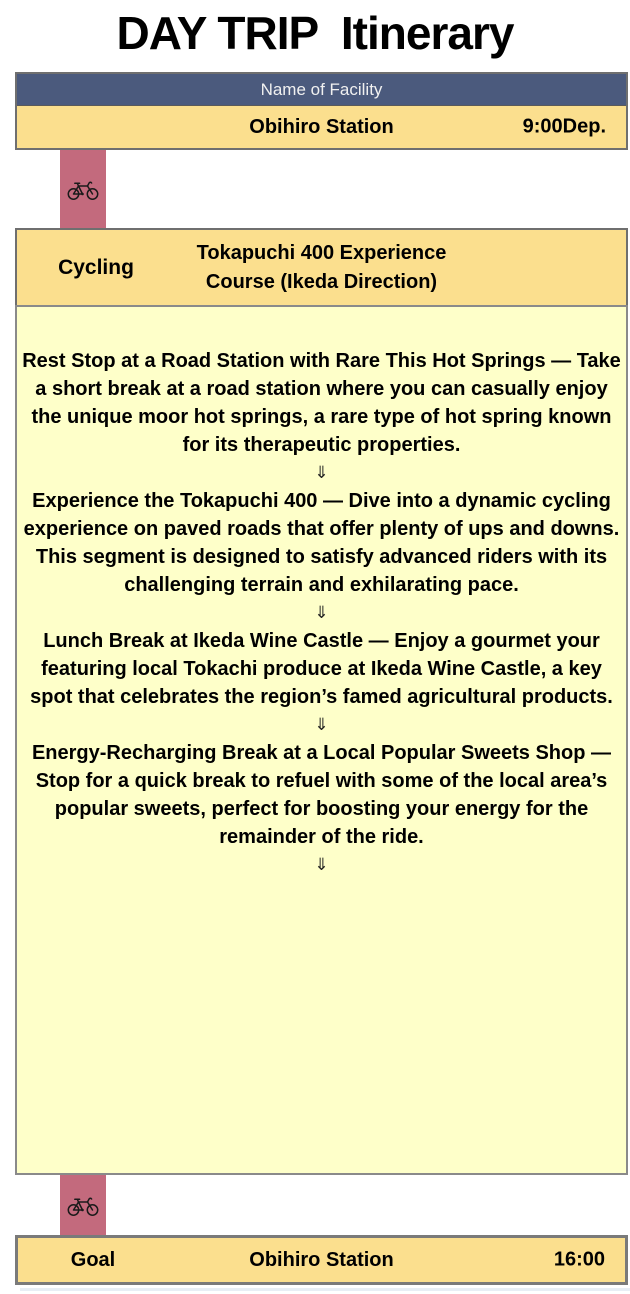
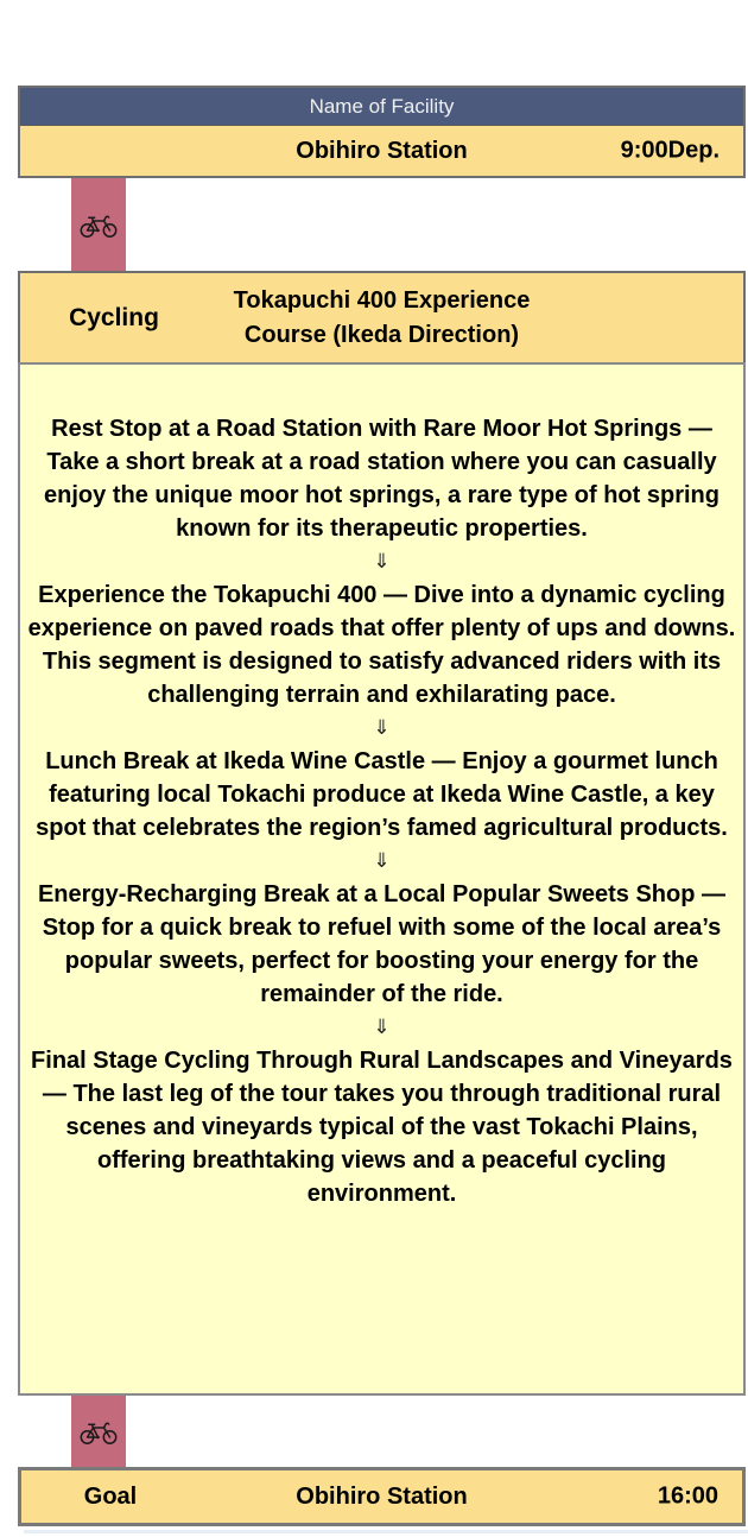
- DAY TRIP Itinerary
  Name of Facility
  Obihiro Station
  9:00Dep.
  Cycling
  Tokapuchi 400 Experience Course (Ikeda Direction)
- Rest Stop at a Road Station with Rare This Hot Springs — Take a short break at a road station where you can casually enjoy the unique moor hot springs, a rare type of hot spring known for its therapeutic properties.
+ Rest Stop at a Road Station with Rare Moor Hot Springs — Take a short break at a road station where you can casually enjoy the unique moor hot springs, a rare type of hot spring known for its therapeutic properties.
  ⇓
  Experience the Tokapuchi 400 — Dive into a dynamic cycling experience on paved roads that offer plenty of ups and downs. This segment is designed to satisfy advanced riders with its challenging terrain and exhilarating pace.
  ⇓
- Lunch Break at Ikeda Wine Castle — Enjoy a gourmet your featuring local Tokachi produce at Ikeda Wine Castle, a key spot that celebrates the region’s famed agricultural products.
+ Lunch Break at Ikeda Wine Castle — Enjoy a gourmet lunch featuring local Tokachi produce at Ikeda Wine Castle, a key spot that celebrates the region’s famed agricultural products.
  ⇓
  Energy-Recharging Break at a Local Popular Sweets Shop — Stop for a quick break to refuel with some of the local area’s popular sweets, perfect for boosting your energy for the remainder of the ride.
  ⇓
+ Final Stage Cycling Through Rural Landscapes and Vineyards — The last leg of the tour takes you through traditional rural scenes and vineyards typical of the vast Tokachi Plains, offering breathtaking views and a peaceful cycling environment.
  Goal
  Obihiro Station
  16:00
